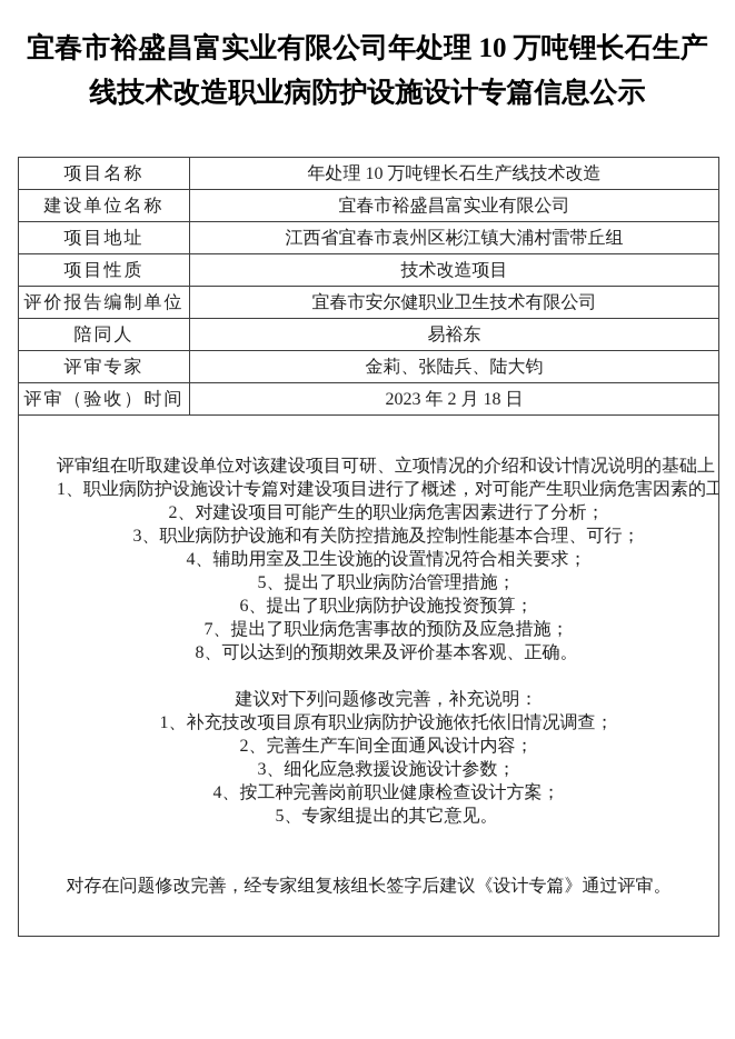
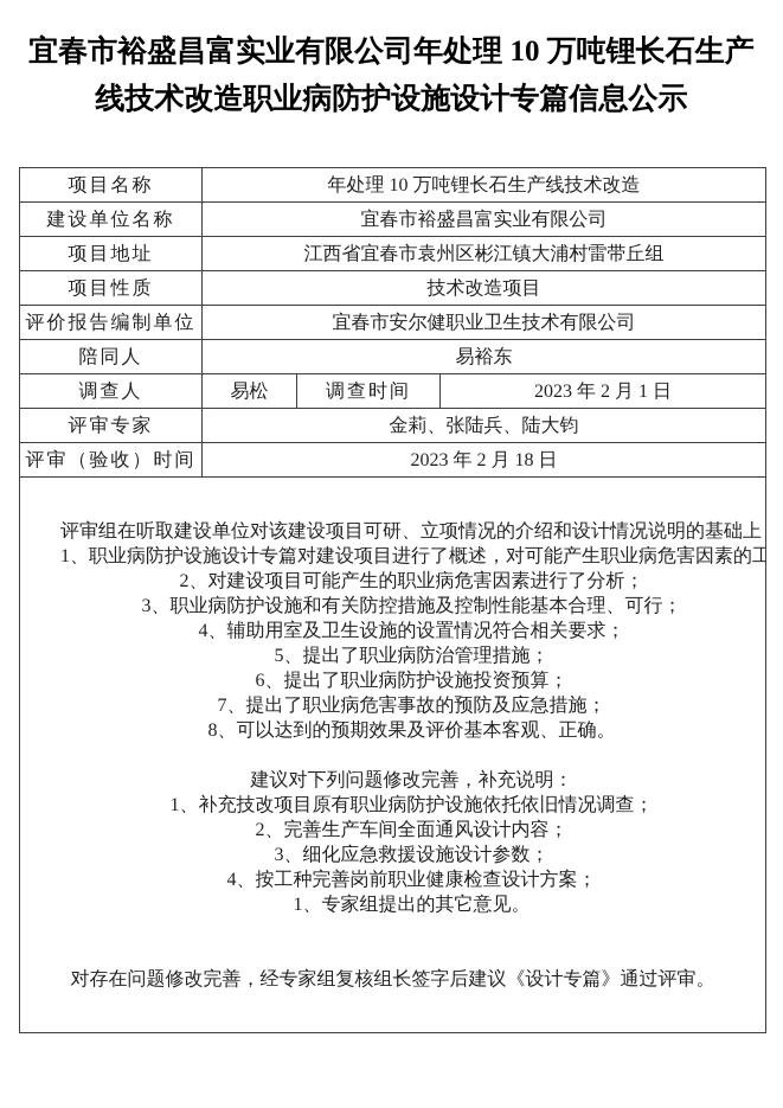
  宜春市裕盛昌富实业有限公司年处理 10 万吨锂长石生产
  线技术改造职业病防护设施设计专篇信息公示
  项目名称	年处理 10 万吨锂长石生产线技术改造
  建设单位名称	宜春市裕盛昌富实业有限公司
  项目地址	江西省宜春市袁州区彬江镇大浦村雷带丘组
  项目性质	技术改造项目
  评价报告编制单位	宜春市安尔健职业卫生技术有限公司
  陪同人	易裕东
+ 调查人	易松	调查时间	2023 年 2 月 1 日
  评审专家	金莉、张陆兵、陆大钧
  评审（验收）时间	2023 年 2 月 18 日
- 评审组在听取建设单位对该建设项目可研、立项情况的介绍和设计情况说明的基础上 1、职业病防护设施设计专篇对建设项目进行了概述，对可能产生职业病危害因素的工 2、对建设项目可能产生的职业病危害因素进行了分析； 3、职业病防护设施和有关防控措施及控制性能基本合理、可行； 4、辅助用室及卫生设施的设置情况符合相关要求； 5、提出了职业病防治管理措施； 6、提出了职业病防护设施投资预算； 7、提出了职业病危害事故的预防及应急措施； 8、可以达到的预期效果及评价基本客观、正确。 建议对下列问题修改完善，补充说明： 1、补充技改项目原有职业病防护设施依托依旧情况调查； 2、完善生产车间全面通风设计内容； 3、细化应急救援设施设计参数； 4、按工种完善岗前职业健康检查设计方案； 5、专家组提出的其它意见。 对存在问题修改完善，经专家组复核组长签字后建议《设计专篇》通过评审。
+ 评审组在听取建设单位对该建设项目可研、立项情况的介绍和设计情况说明的基础上 1、职业病防护设施设计专篇对建设项目进行了概述，对可能产生职业病危害因素的工 2、对建设项目可能产生的职业病危害因素进行了分析； 3、职业病防护设施和有关防控措施及控制性能基本合理、可行； 4、辅助用室及卫生设施的设置情况符合相关要求； 5、提出了职业病防治管理措施； 6、提出了职业病防护设施投资预算； 7、提出了职业病危害事故的预防及应急措施； 8、可以达到的预期效果及评价基本客观、正确。 建议对下列问题修改完善，补充说明： 1、补充技改项目原有职业病防护设施依托依旧情况调查； 2、完善生产车间全面通风设计内容； 3、细化应急救援设施设计参数； 4、按工种完善岗前职业健康检查设计方案； 1、专家组提出的其它意见。 对存在问题修改完善，经专家组复核组长签字后建议《设计专篇》通过评审。
